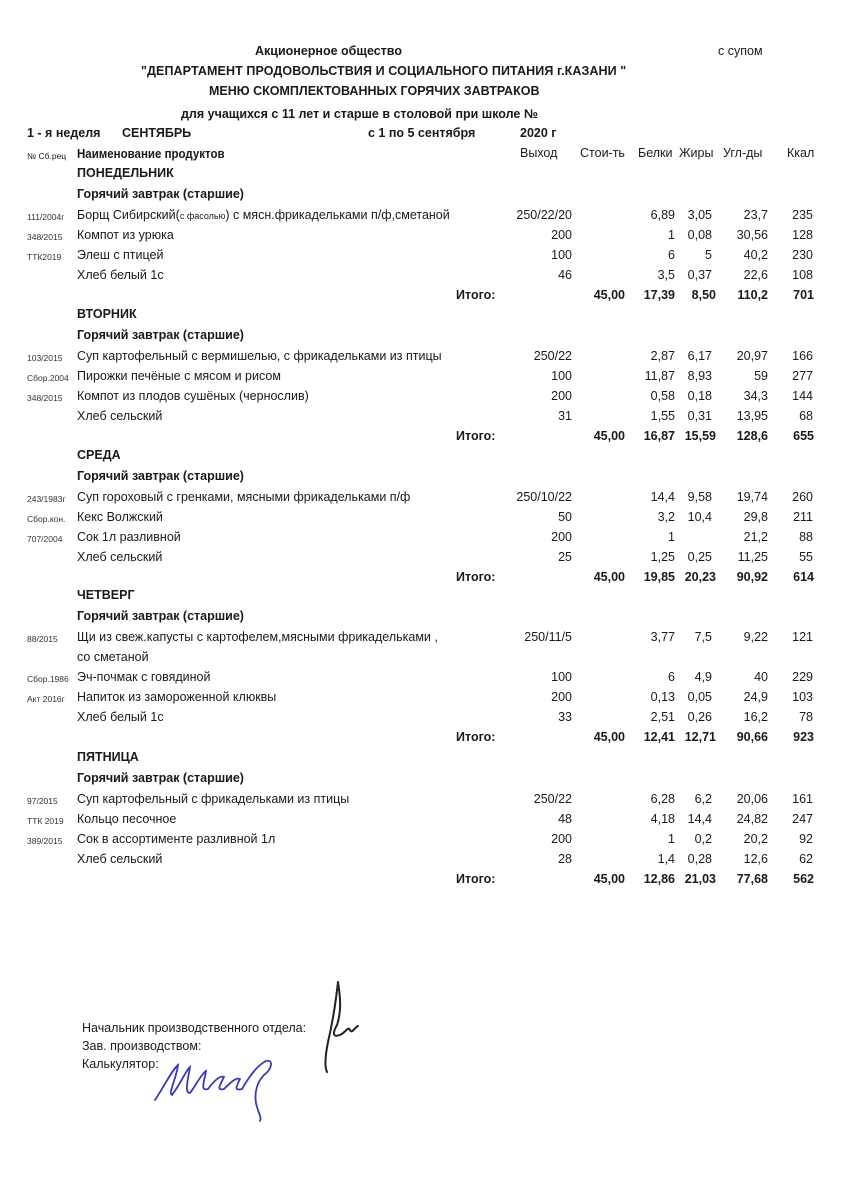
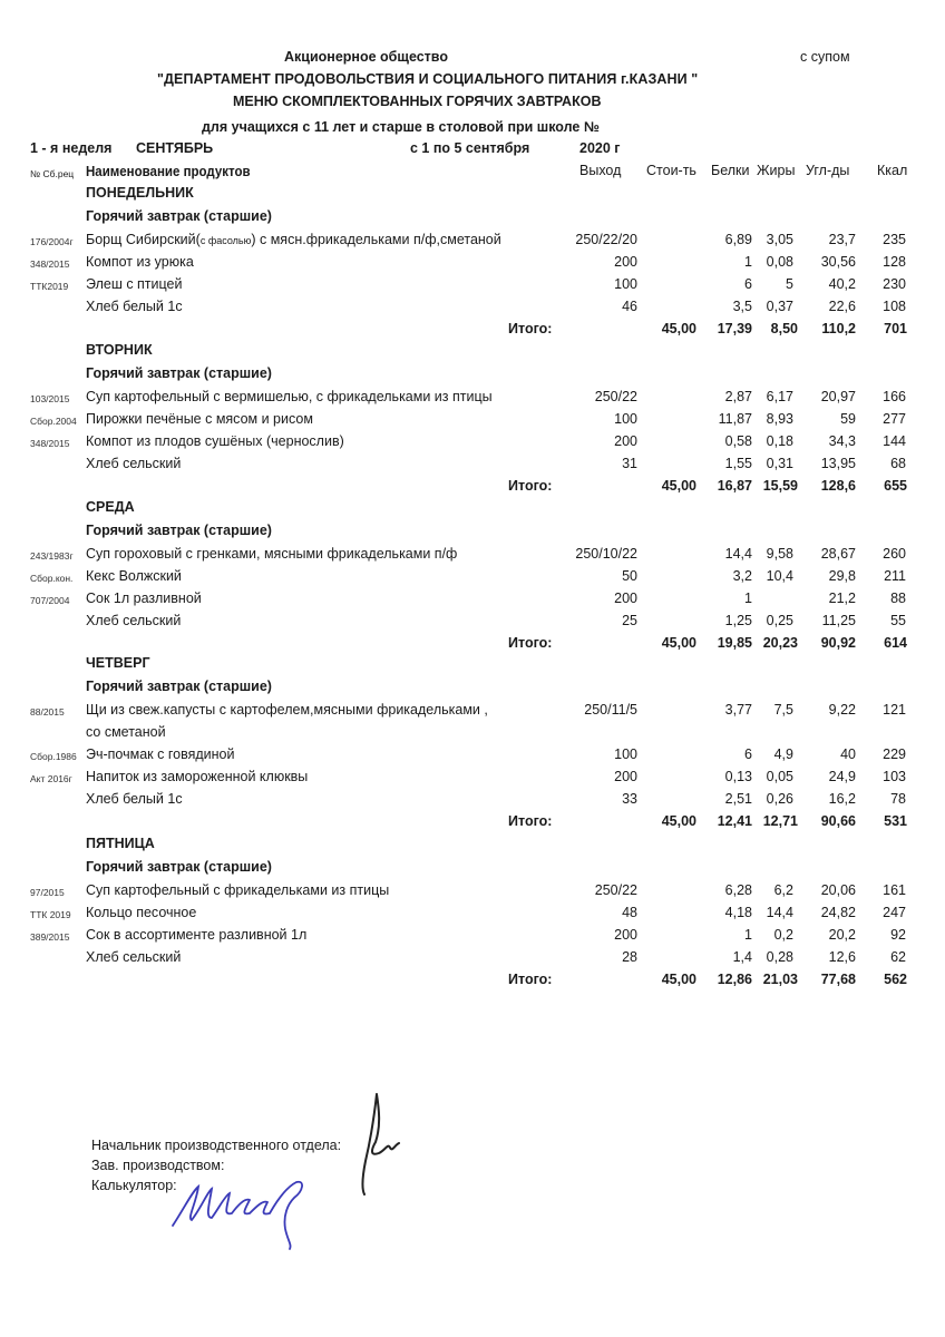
  Акционерное общество
  с супом
  "ДЕПАРТАМЕНТ ПРОДОВОЛЬСТВИЯ И СОЦИАЛЬНОГО ПИТАНИЯ г.КАЗАНИ "
  МЕНЮ СКОМПЛЕКТОВАННЫХ ГОРЯЧИХ ЗАВТРАКОВ
  для учащихся с 11 лет и старше в столовой при школе №
  1 - я неделя
  СЕНТЯБРЬ
  с 1 по 5 сентября
  2020 г
  № Сб.рец
  Наименование продуктов
  Выход
  Стои-ть
  Белки
  Жиры
  Угл-ды
  Ккал
  ПОНЕДЕЛЬНИК
  Горячий завтрак (старшие)
- 111/2004г
+ 176/2004г
  Борщ Сибирский(с фасолью) с мясн.фрикадельками п/ф,сметаной
  250/22/20
  6,89
  3,05
  23,7
  235
  348/2015
  Компот из урюка
  200
  1
  0,08
  30,56
  128
  ТТК2019
  Элеш с птицей
  100
  6
  5
  40,2
  230
  Хлеб белый 1с
  46
  3,5
  0,37
  22,6
  108
  Итого:
  45,00
  17,39
  8,50
  110,2
  701
  ВТОРНИК
  Горячий завтрак (старшие)
  103/2015
  Суп картофельный с вермишелью, с фрикадельками из птицы
  250/22
  2,87
  6,17
  20,97
  166
  Сбор.2004
  Пирожки печёные с мясом и рисом
  100
  11,87
  8,93
  59
  277
  348/2015
  Компот из плодов сушёных (чернослив)
  200
  0,58
  0,18
  34,3
  144
  Хлеб сельский
  31
  1,55
  0,31
  13,95
  68
  Итого:
  45,00
  16,87
  15,59
  128,6
  655
  СРЕДА
  Горячий завтрак (старшие)
  243/1983г
  Суп гороховый с гренками, мясными фрикадельками п/ф
  250/10/22
  14,4
  9,58
- 19,74
+ 28,67
  260
  Сбор.кон.
  Кекс Волжский
  50
  3,2
  10,4
  29,8
  211
  707/2004
  Сок 1л разливной
  200
  1
  21,2
  88
  Хлеб сельский
  25
  1,25
  0,25
  11,25
  55
  Итого:
  45,00
  19,85
  20,23
  90,92
  614
  ЧЕТВЕРГ
  Горячий завтрак (старшие)
  88/2015
  Щи из свеж.капусты с картофелем,мясными фрикадельками ,
  250/11/5
  3,77
  7,5
  9,22
  121
  со сметаной
  Сбор.1986
  Эч-почмак с говядиной
  100
  6
  4,9
  40
  229
  Акт 2016г
  Напиток из замороженной клюквы
  200
  0,13
  0,05
  24,9
  103
  Хлеб белый 1с
  33
  2,51
  0,26
  16,2
  78
  Итого:
  45,00
  12,41
  12,71
  90,66
- 923
+ 531
  ПЯТНИЦА
  Горячий завтрак (старшие)
  97/2015
  Суп картофельный с фрикадельками из птицы
  250/22
  6,28
  6,2
  20,06
  161
  ТТК 2019
  Кольцо песочное
  48
  4,18
  14,4
  24,82
  247
  389/2015
  Сок в ассортименте разливной 1л
  200
  1
  0,2
  20,2
  92
  Хлеб сельский
  28
  1,4
  0,28
  12,6
  62
  Итого:
  45,00
  12,86
  21,03
  77,68
  562
  Начальник производственного отдела:
  Зав. производством:
  Калькулятор:
